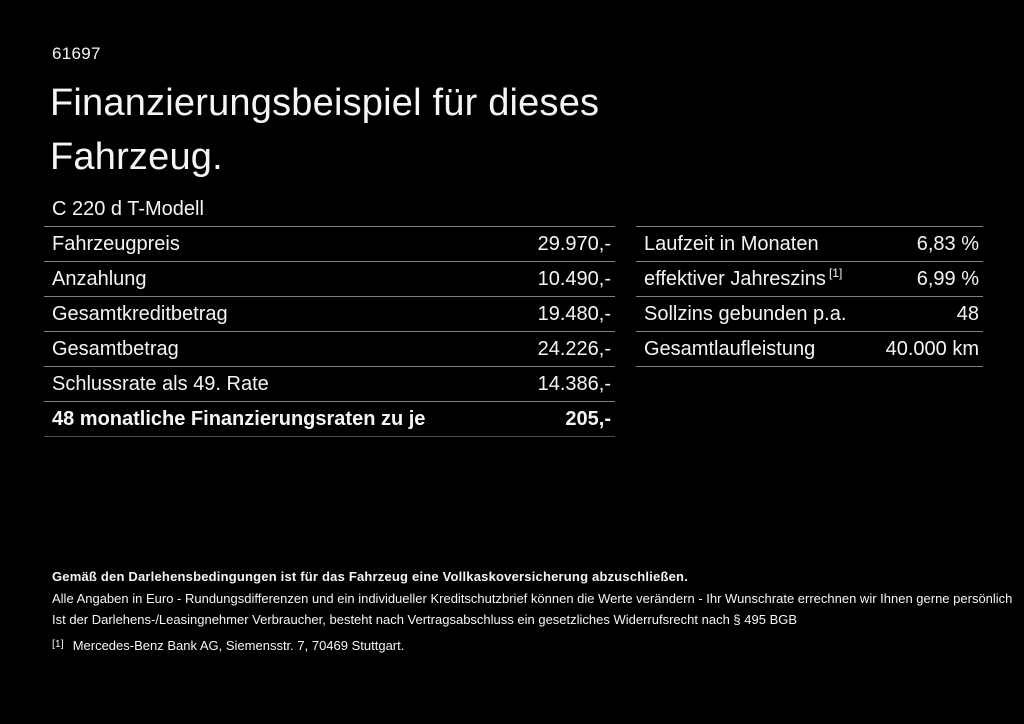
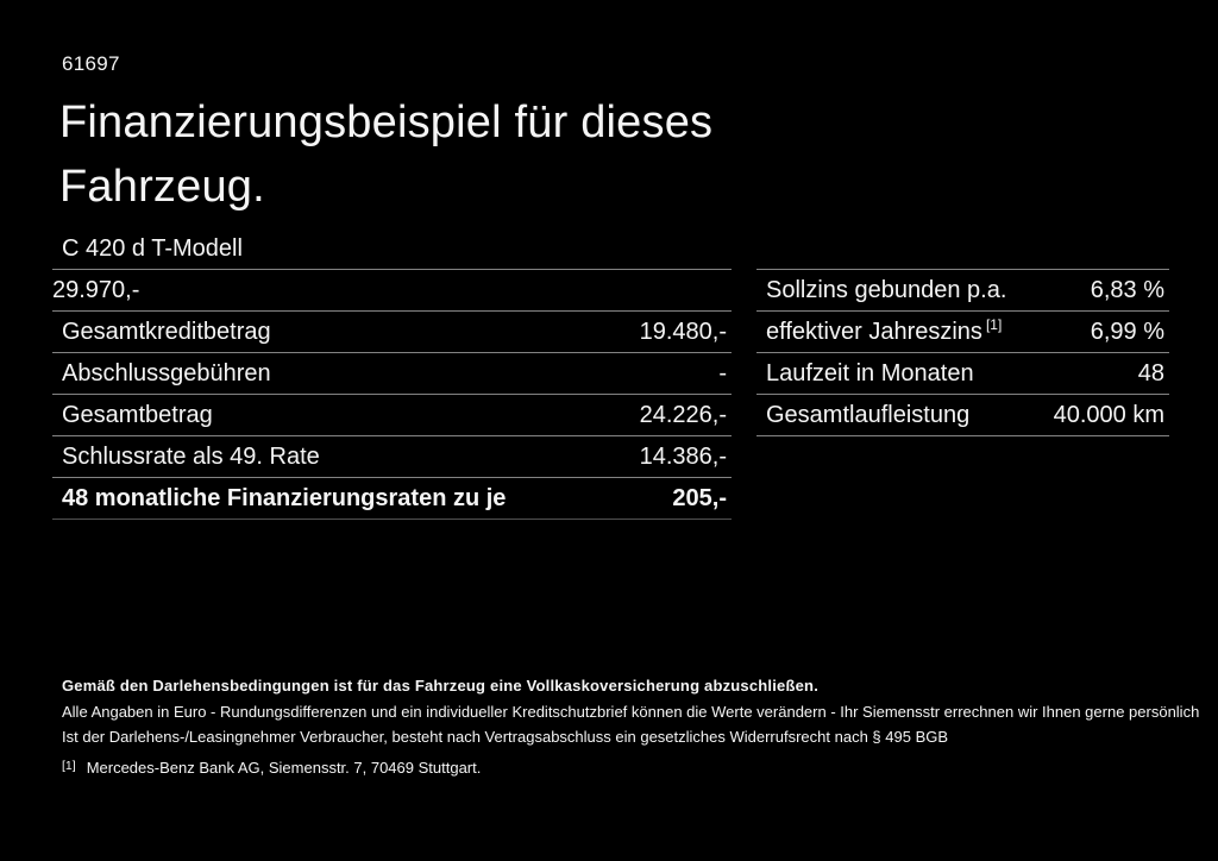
  61697
  Finanzierungsbeispiel für dieses Fahrzeug.
- C 220 d T-Modell
+ C 420 d T-Modell
- Fahrzeugpreis
  29.970,-
- Anzahlung
- 10.490,-
  Gesamtkreditbetrag
  19.480,-
+ Abschlussgebühren
+ -
  Gesamtbetrag
  24.226,-
  Schlussrate als 49. Rate
  14.386,-
  48 monatliche Finanzierungsraten zu je
  205,-
- Laufzeit in Monaten
+ Sollzins gebunden p.a.
  6,83 %
  effektiver Jahreszins [1]
  6,99 %
- Sollzins gebunden p.a.
+ Laufzeit in Monaten
  48
  Gesamtlaufleistung
  40.000 km
  Gemäß den Darlehensbedingungen ist für das Fahrzeug eine Vollkaskoversicherung abzuschließen.
- Alle Angaben in Euro - Rundungsdifferenzen und ein individueller Kreditschutzbrief können die Werte verändern - Ihr Wunschrate errechnen wir Ihnen gerne persönlich
+ Alle Angaben in Euro - Rundungsdifferenzen und ein individueller Kreditschutzbrief können die Werte verändern - Ihr Siemensstr errechnen wir Ihnen gerne persönlich
  Ist der Darlehens-/Leasingnehmer Verbraucher, besteht nach Vertragsabschluss ein gesetzliches Widerrufsrecht nach § 495 BGB
  [1]
  Mercedes-Benz Bank AG, Siemensstr. 7, 70469 Stuttgart.
